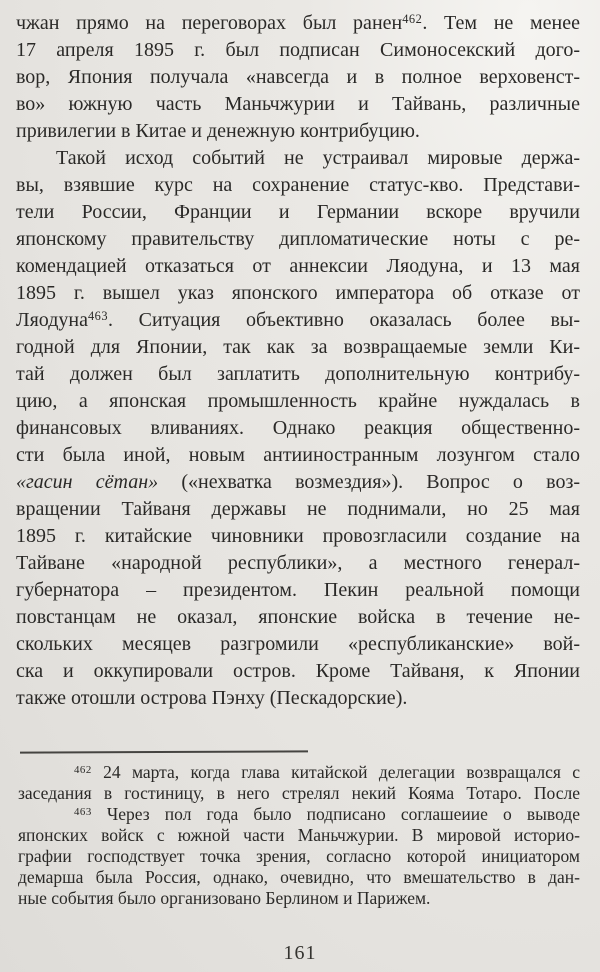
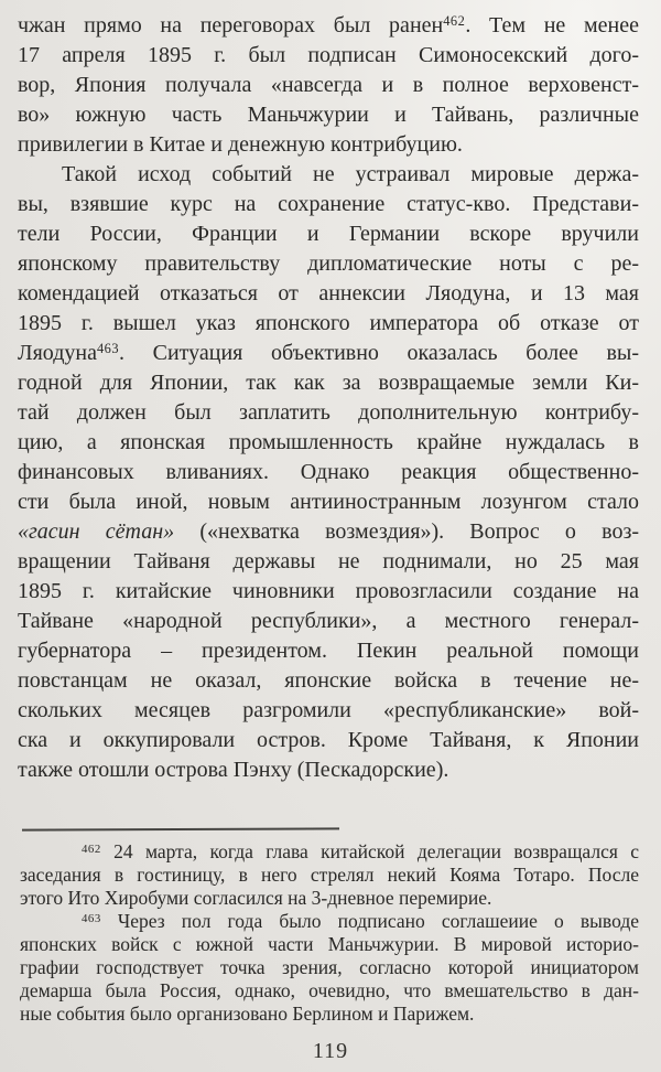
  чжан прямо на переговорах был ранен462. Тем не менее
  17 апреля 1895 г. был подписан Симоносекский дого-
  вор, Япония получала «навсегда и в полное верховенст-
  во» южную часть Маньчжурии и Тайвань, различные
  привилегии в Китае и денежную контрибуцию.
  Такой исход событий не устраивал мировые держа-
  вы, взявшие курс на сохранение статус-кво. Представи-
  тели России, Франции и Германии вскоре вручили
  японскому правительству дипломатические ноты с ре-
  комендацией отказаться от аннексии Ляодуна, и 13 мая
  1895 г. вышел указ японского императора об отказе от
  Ляодуна463. Ситуация объективно оказалась более вы-
  годной для Японии, так как за возвращаемые земли Ки-
  тай должен был заплатить дополнительную контрибу-
  цию, а японская промышленность крайне нуждалась в
  финансовых вливаниях. Однако реакция общественно-
  сти была иной, новым антииностранным лозунгом стало
  «гасин сётан» («нехватка возмездия»). Вопрос о воз-
  вращении Тайваня державы не поднимали, но 25 мая
  1895 г. китайские чиновники провозгласили создание на
  Тайване «народной республики», а местного генерал-
  губернатора – президентом. Пекин реальной помощи
  повстанцам не оказал, японские войска в течение не-
  скольких месяцев разгромили «республиканские» вой-
  ска и оккупировали остров. Кроме Тайваня, к Японии
  также отошли острова Пэнху (Пескадорские).
  462 24 марта, когда глава китайской делегации возвращался с
  заседания в гостиницу, в него стрелял некий Кояма Тотаро. После
+ этого Ито Хиробуми согласился на 3-дневное перемирие.
  463 Через пол года было подписано соглашеиие о выводе
  японских войск с южной части Маньчжурии. В мировой историо-
  графии господствует точка зрения, согласно которой инициатором
  демарша была Россия, однако, очевидно, что вмешательство в дан-
  ные события было организовано Берлином и Парижем.
- 161
+ 119
